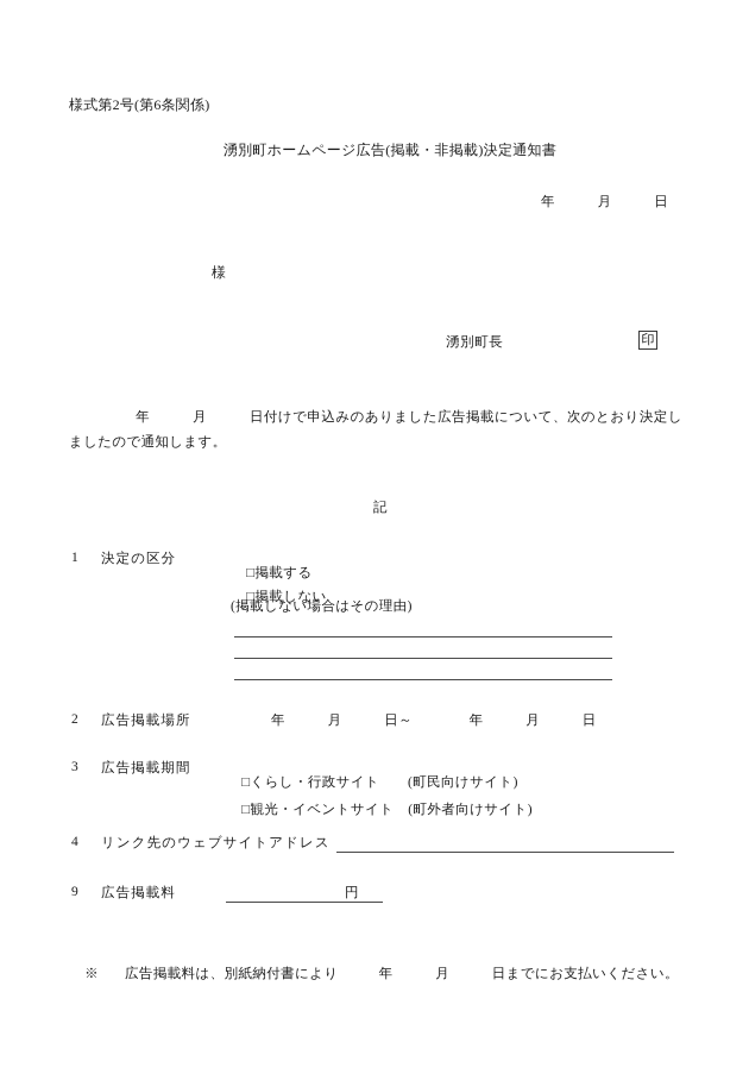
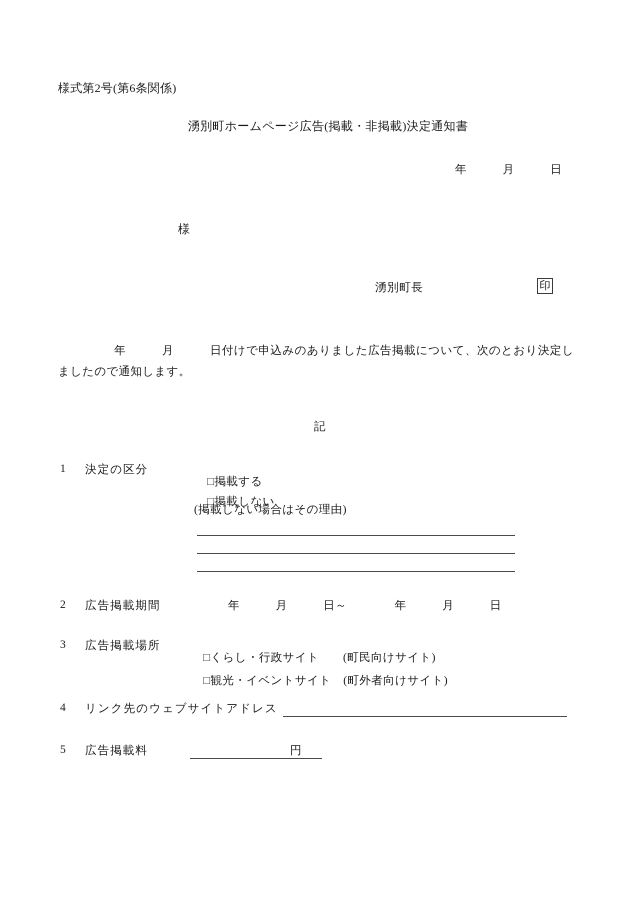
  様式第2号(第6条関係)
  湧別町ホームページ広告(掲載・非掲載)決定通知書
  年 月 日
  様
  湧別町長
  印
  年 月 日付けで申込みのありました広告掲載について、次のとおり決定しましたので通知します。
  記
  1
  決定の区分
  □掲載する
  □掲載しない
  (掲載しない場合はその理由)
  2
- 広告掲載場所
+ 広告掲載期間
  年 月 日～ 年 月 日
  3
- 広告掲載期間
+ 広告掲載場所
  □くらし・行政サイト (町民向けサイト)
  □観光・イベントサイト (町外者向けサイト)
  4
  リンク先のウェブサイトアドレス
- 9
+ 5
  広告掲載料
  円
- ※ 広告掲載料は、別紙納付書により 年 月 日までにお支払いください。
